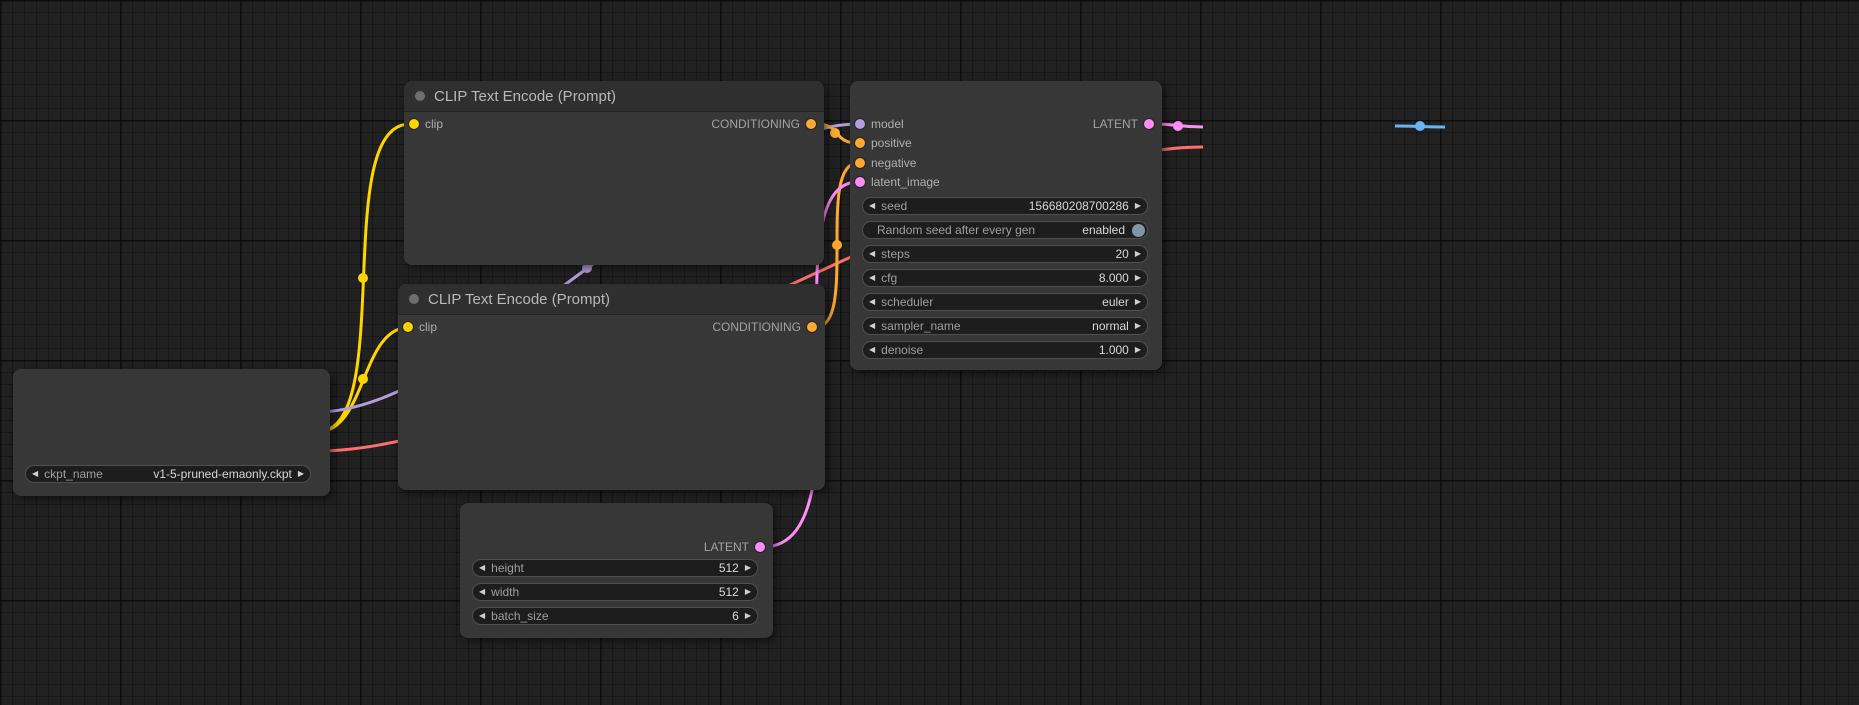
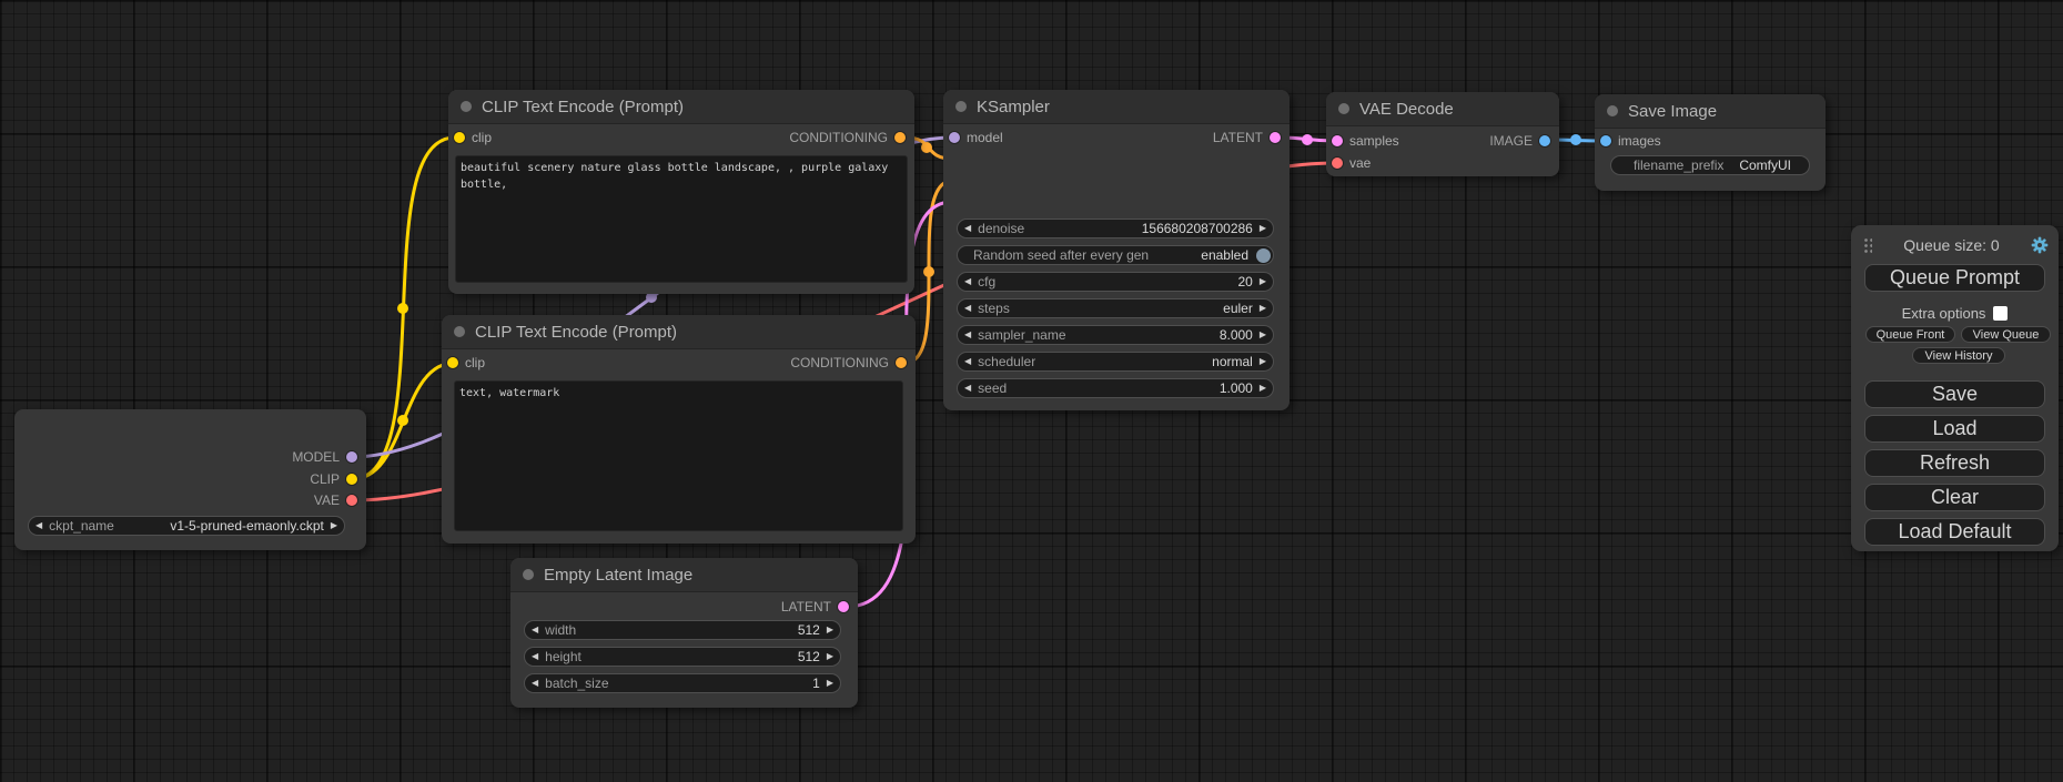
+ MODEL
+ CLIP
+ VAE
  ◀
  ckpt_name
  v1-5-pruned-emaonly.ckpt
  ▶
  CLIP Text Encode (Prompt)
  clip
  CONDITIONING
+ beautiful scenery nature glass bottle landscape, , purple galaxy bottle,
  CLIP Text Encode (Prompt)
  clip
  CONDITIONING
+ text, watermark
+ Empty Latent Image
  LATENT
  ◀
- height
+ width
  512
  ▶
  ◀
- width
+ height
  512
  ▶
  ◀
  batch_size
- 6
+ 1
  ▶
+ KSampler
  model
  LATENT
- positive
- negative
- latent_image
  ◀
- seed
+ denoise
  156680208700286
  ▶
  Random seed after every gen
  enabled
  ◀
- steps
+ cfg
  20
  ▶
  ◀
- cfg
+ steps
- 8.000
+ euler
  ▶
  ◀
- scheduler
+ sampler_name
- euler
+ 8.000
  ▶
  ◀
- sampler_name
+ scheduler
  normal
  ▶
  ◀
- denoise
+ seed
  1.000
  ▶
+ VAE Decode
+ samples
+ IMAGE
+ vae
+ Save Image
+ images
+ filename_prefix
+ ComfyUI
+ Queue size: 0
+ Queue Prompt
+ Extra options
+ Queue Front
+ View Queue
+ View History
+ Save
+ Load
+ Refresh
+ Clear
+ Load Default
